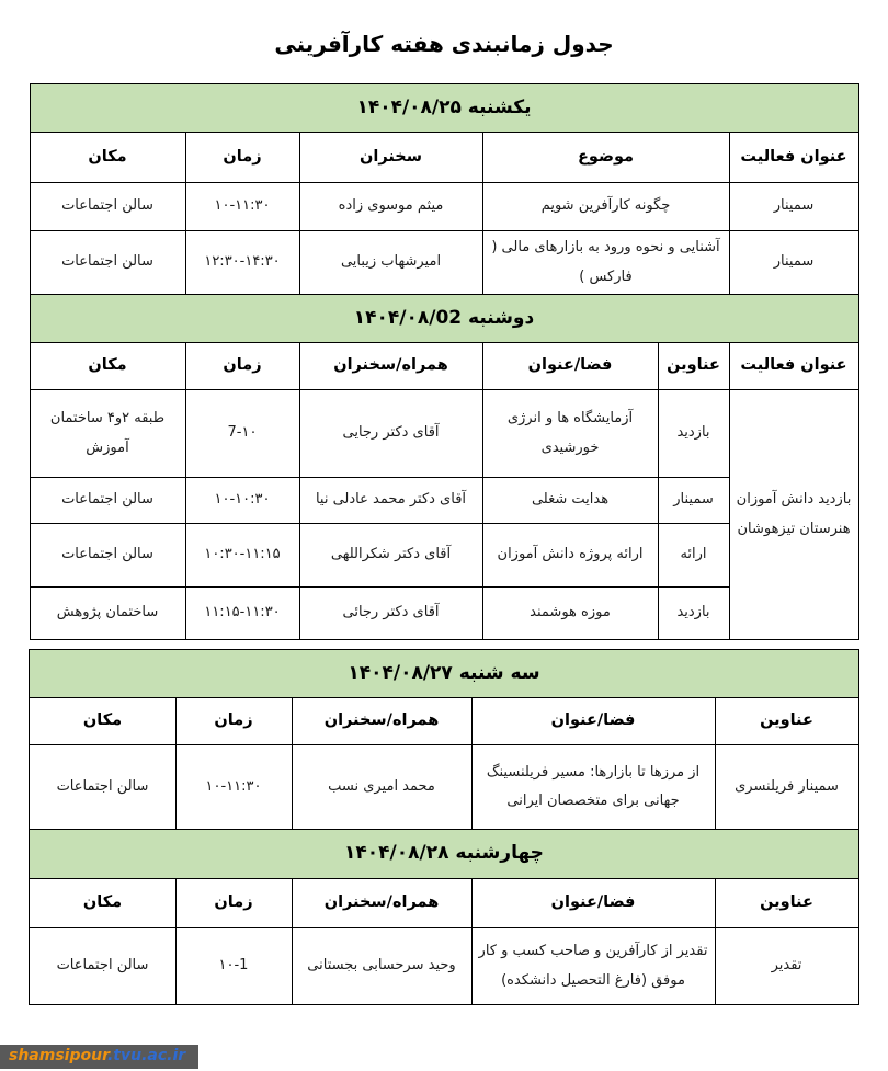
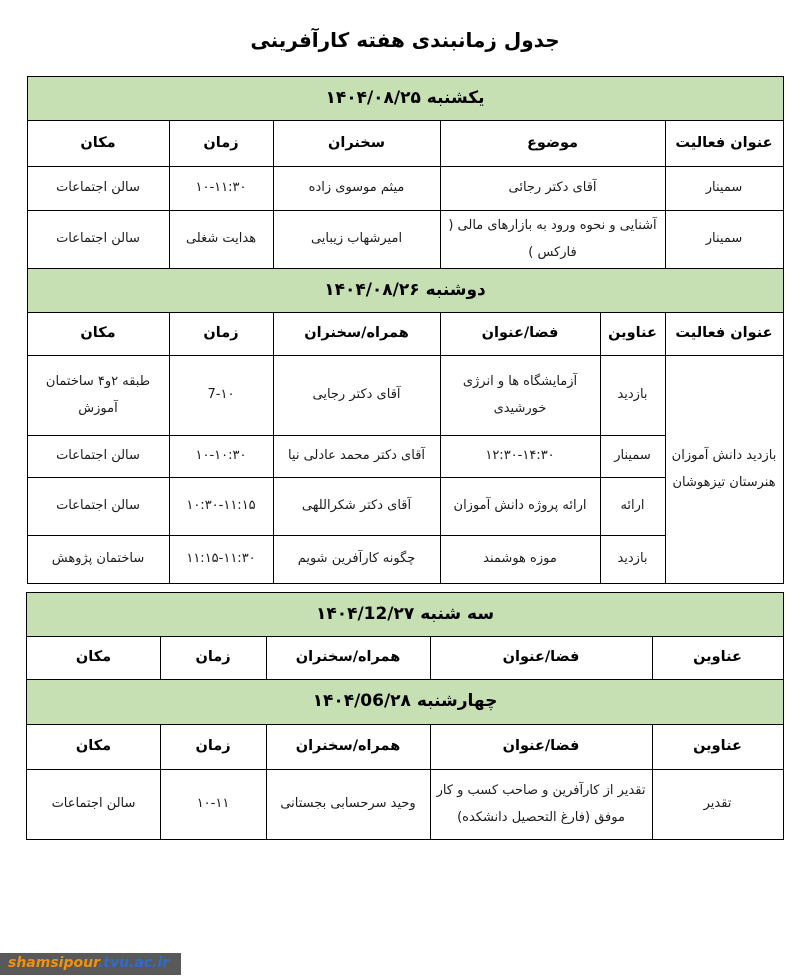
  جدول زمانبندی هفته کارآفرینی
  یکشنبه ۱۴۰۴/۰۸/۲۵
  عنوان فعالیت	موضوع	سخنران	زمان	مکان
- سمینار	چگونه کارآفرین شویم	میثم موسوی زاده	۱۰-۱۱:۳۰	سالن اجتماعات
+ سمینار	آقای دکتر رجائی	میثم موسوی زاده	۱۰-۱۱:۳۰	سالن اجتماعات
- سمینار	آشنایی و نحوه ورود به بازارهای مالی ( فارکس )	امیرشهاب زیبایی	۱۲:۳۰-۱۴:۳۰	سالن اجتماعات
+ سمینار	آشنایی و نحوه ورود به بازارهای مالی ( فارکس )	امیرشهاب زیبایی	هدایت شغلی	سالن اجتماعات
- دوشنبه ۱۴۰۴/۰۸/02
+ دوشنبه ۱۴۰۴/۰۸/۲۶
  عنوان فعالیت	عناوین	فضا/عنوان	همراه/سخنران	زمان	مکان
  بازدید دانش آموزان هنرستان تیزهوشان	بازدید	آزمایشگاه ها و انرژی خورشیدی	آقای دکتر رجایی	7-۱۰	طبقه ۲و۴ ساختمان آموزش
- سمینار	هدایت شغلی	آقای دکتر محمد عادلی نیا	۱۰-۱۰:۳۰	سالن اجتماعات
+ سمینار	۱۲:۳۰-۱۴:۳۰	آقای دکتر محمد عادلی نیا	۱۰-۱۰:۳۰	سالن اجتماعات
  ارائه	ارائه پروژه دانش آموزان	آقای دکتر شکراللهی	۱۰:۳۰-۱۱:۱۵	سالن اجتماعات
- بازدید	موزه هوشمند	آقای دکتر رجائی	۱۱:۱۵-۱۱:۳۰	ساختمان پژوهش
+ بازدید	موزه هوشمند	چگونه کارآفرین شویم	۱۱:۱۵-۱۱:۳۰	ساختمان پژوهش
- سه شنبه ۱۴۰۴/۰۸/۲۷
+ سه شنبه ۱۴۰۴/12/۲۷
  عناوین	فضا/عنوان	همراه/سخنران	زمان	مکان
- سمینار فریلنسری	از مرزها تا بازارها: مسیر فریلنسینگ جهانی برای متخصصان ایرانی	محمد امیری نسب	۱۰-۱۱:۳۰	سالن اجتماعات
- چهارشنبه ۱۴۰۴/۰۸/۲۸
+ چهارشنبه ۱۴۰۴/06/۲۸
  عناوین	فضا/عنوان	همراه/سخنران	زمان	مکان
- تقدیر	تقدیر از کارآفرین و صاحب کسب و کار موفق (فارغ التحصیل دانشکده)	وحید سرحسابی بجستانی	۱۰-1	سالن اجتماعات
+ تقدیر	تقدیر از کارآفرین و صاحب کسب و کار موفق (فارغ التحصیل دانشکده)	وحید سرحسابی بجستانی	۱۰-۱۱	سالن اجتماعات
  shamsipour.tvu.ac.ir
